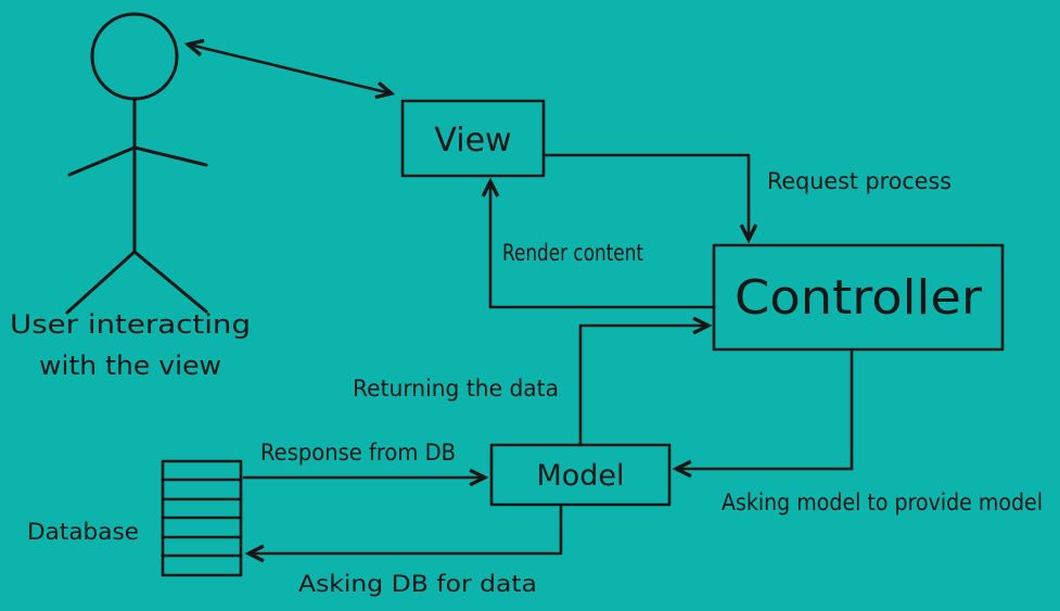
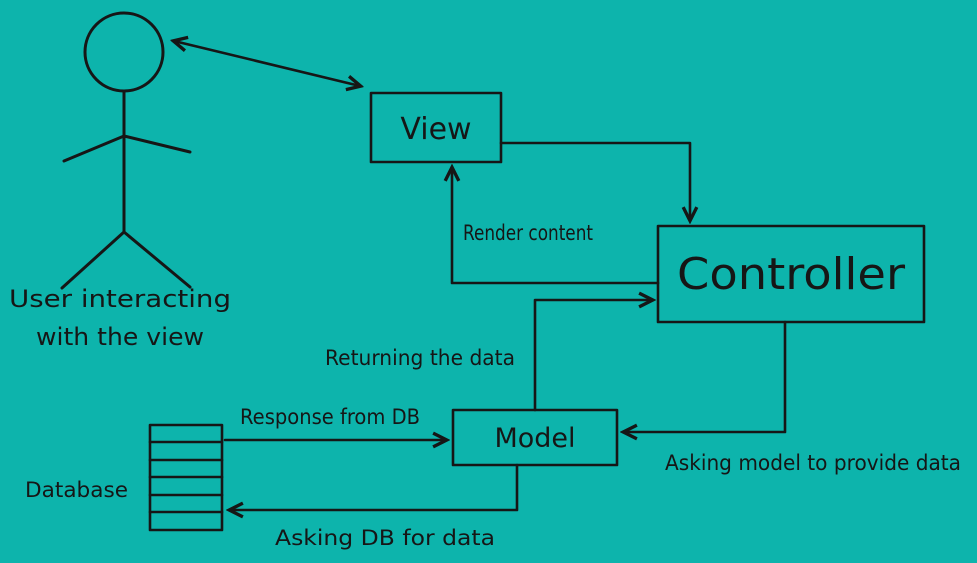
  View
  Controller
  Model
  User interacting
  with the view
  Database
- Request process
  Render content
  Returning the data
  Response from DB
- Asking model to provide model
+ Asking model to provide data
  Asking DB for data
